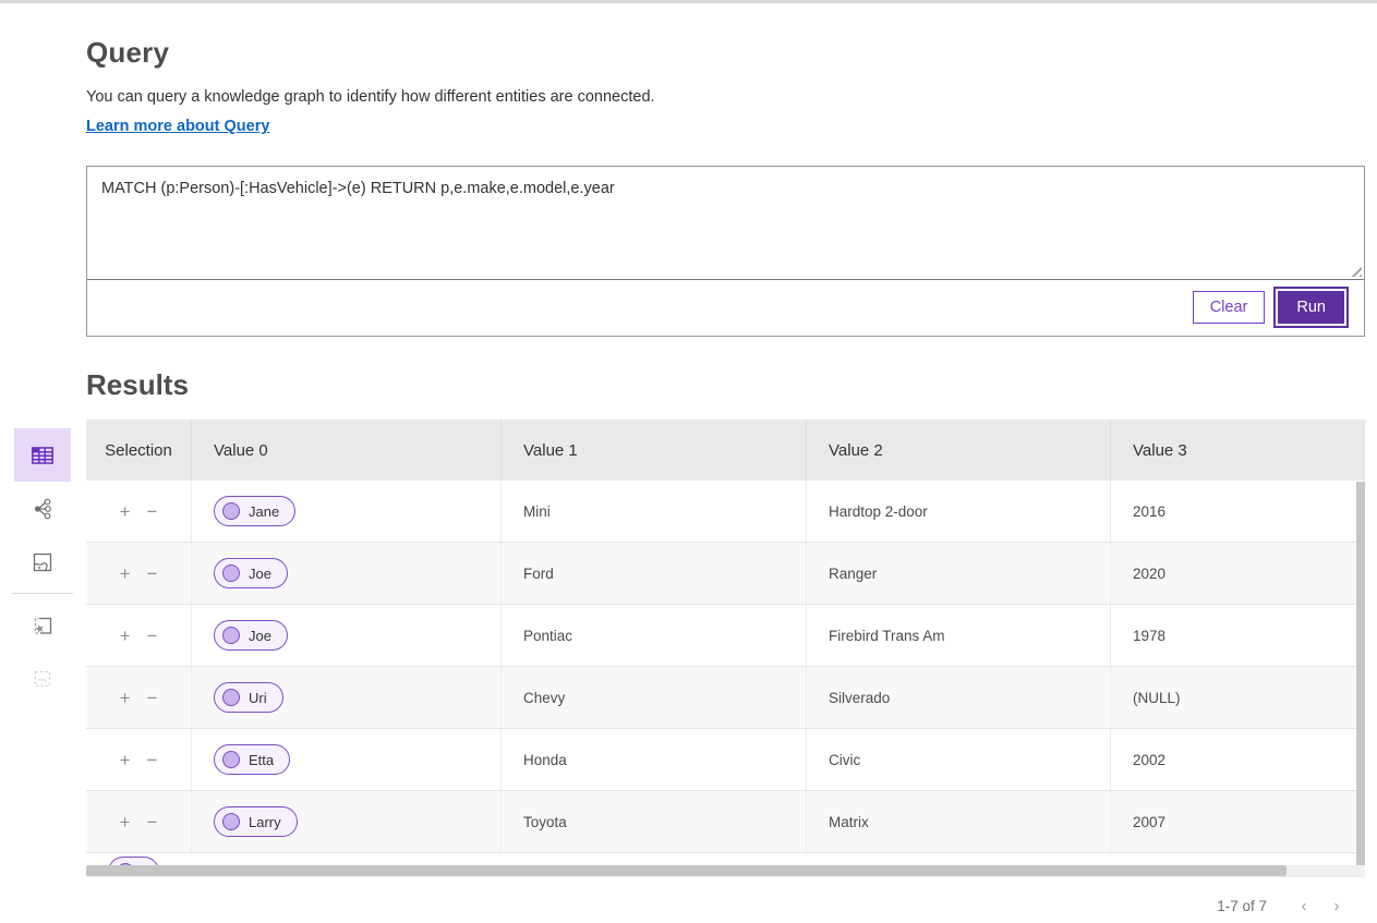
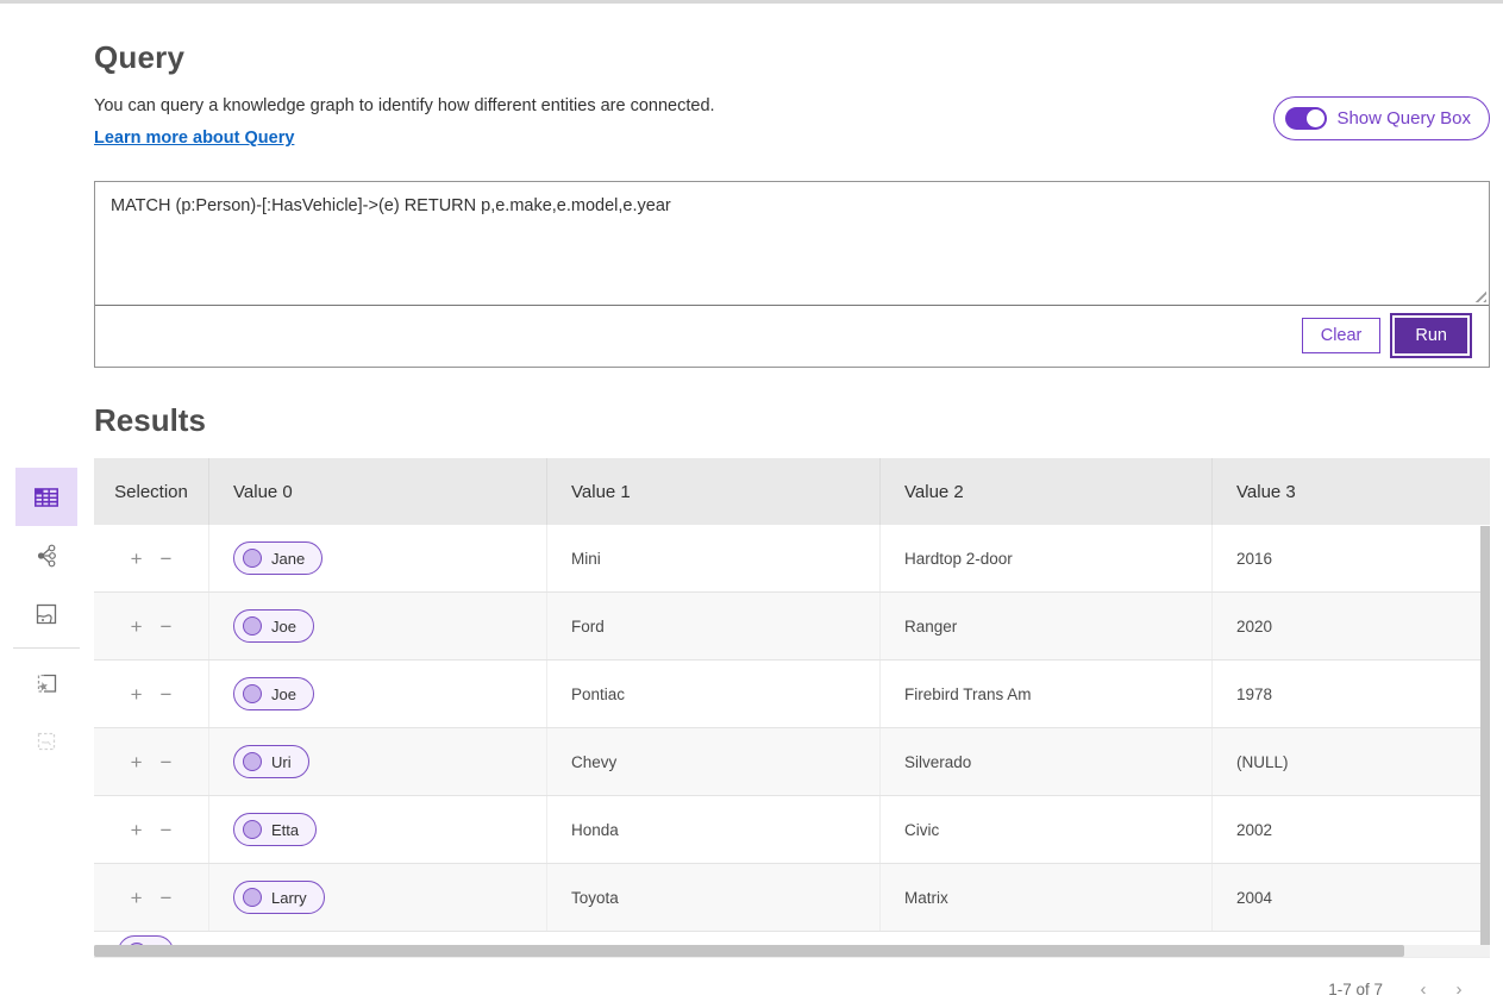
  Query
  You can query a knowledge graph to identify how different entities are connected.
  Learn more about Query
+ Show Query Box
  MATCH (p:Person)-[:HasVehicle]->(e) RETURN p,e.make,e.model,e.year
  Clear
  Run
  Results
  Selection
  Value 0
  Value 1
  Value 2
  Value 3
  +
  −
  Jane
  Mini
  Hardtop 2-door
  2016
  +
  −
  Joe
  Ford
  Ranger
  2020
  +
  −
  Joe
  Pontiac
  Firebird Trans Am
  1978
  +
  −
  Uri
  Chevy
  Silverado
  (NULL)
  +
  −
  Etta
  Honda
  Civic
  2002
  +
  −
  Larry
  Toyota
  Matrix
- 2007
+ 2004
  1-7 of 7
  ‹
  ›
